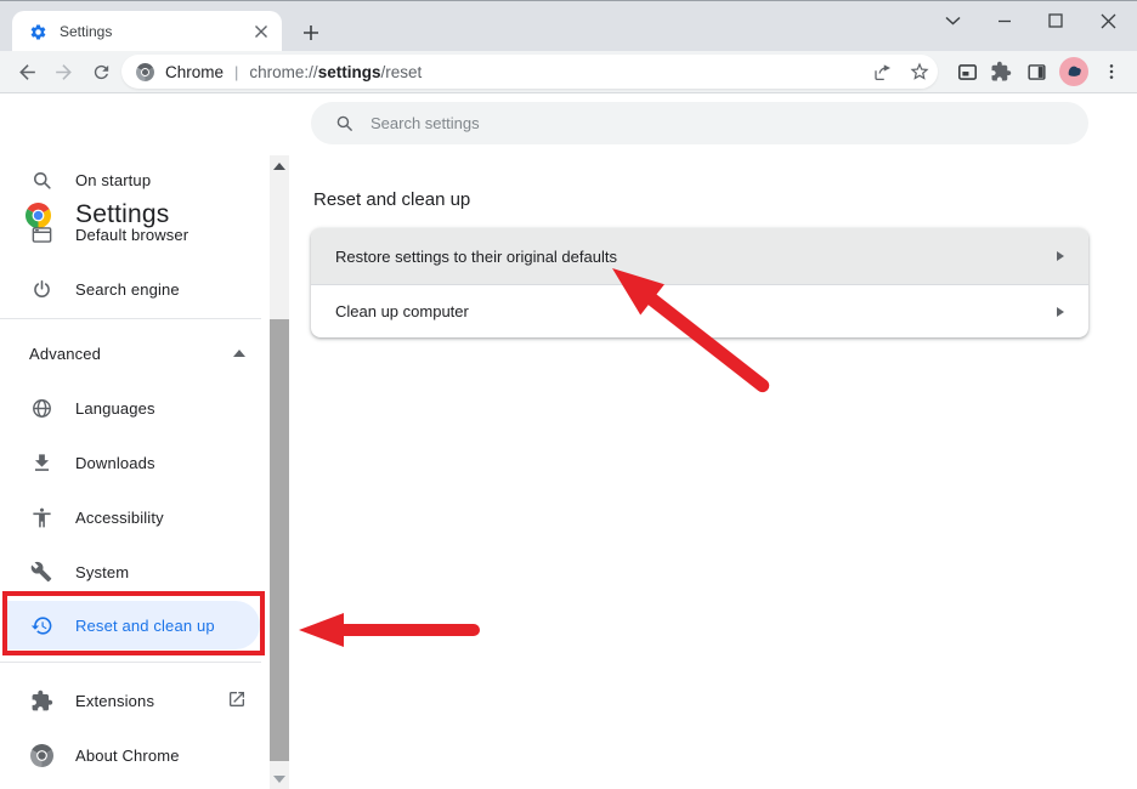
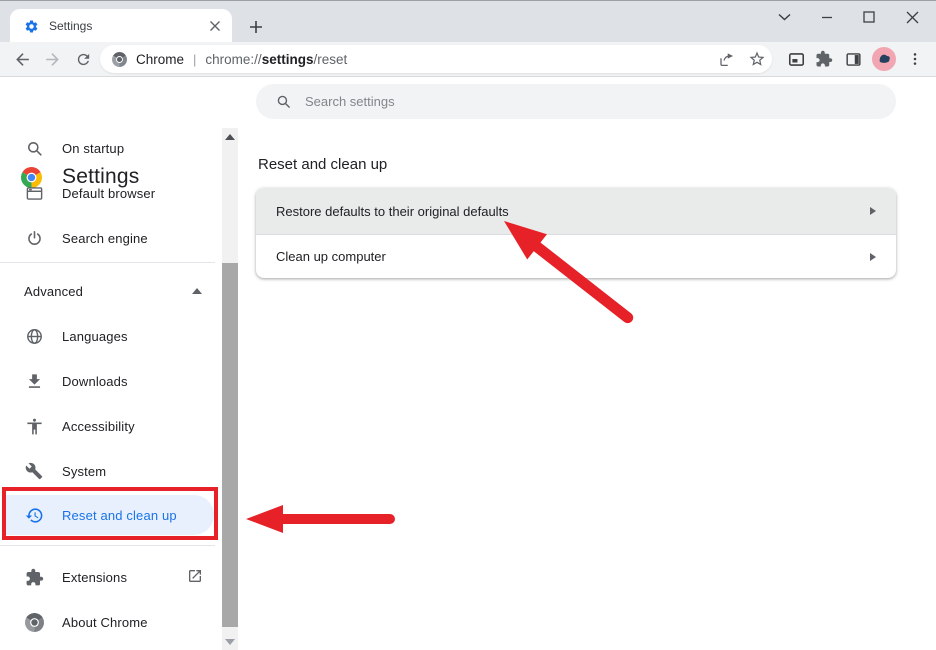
  Settings
  Chrome
  |
  chrome://
  settings
  /reset
  Settings
  On startup
  Default browser
  Search engine
  Advanced
  Languages
  Downloads
  Accessibility
  System
  Reset and clean up
  Extensions
  About Chrome
  Search settings
  Reset and clean up
- Restore settings to their original defaults
+ Restore defaults to their original defaults
  Clean up computer
